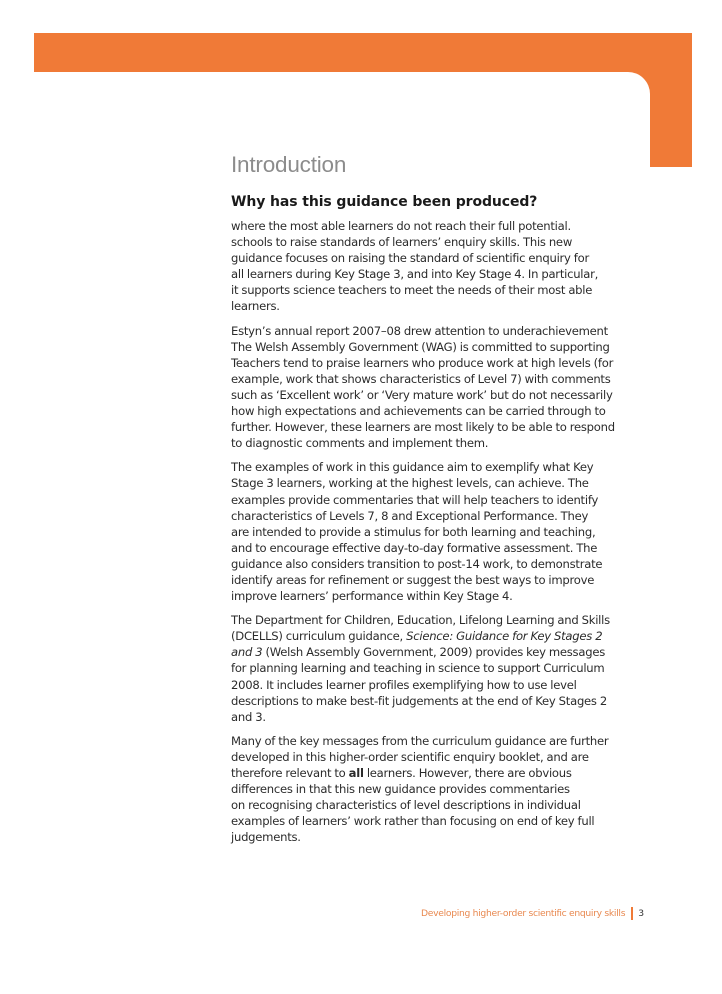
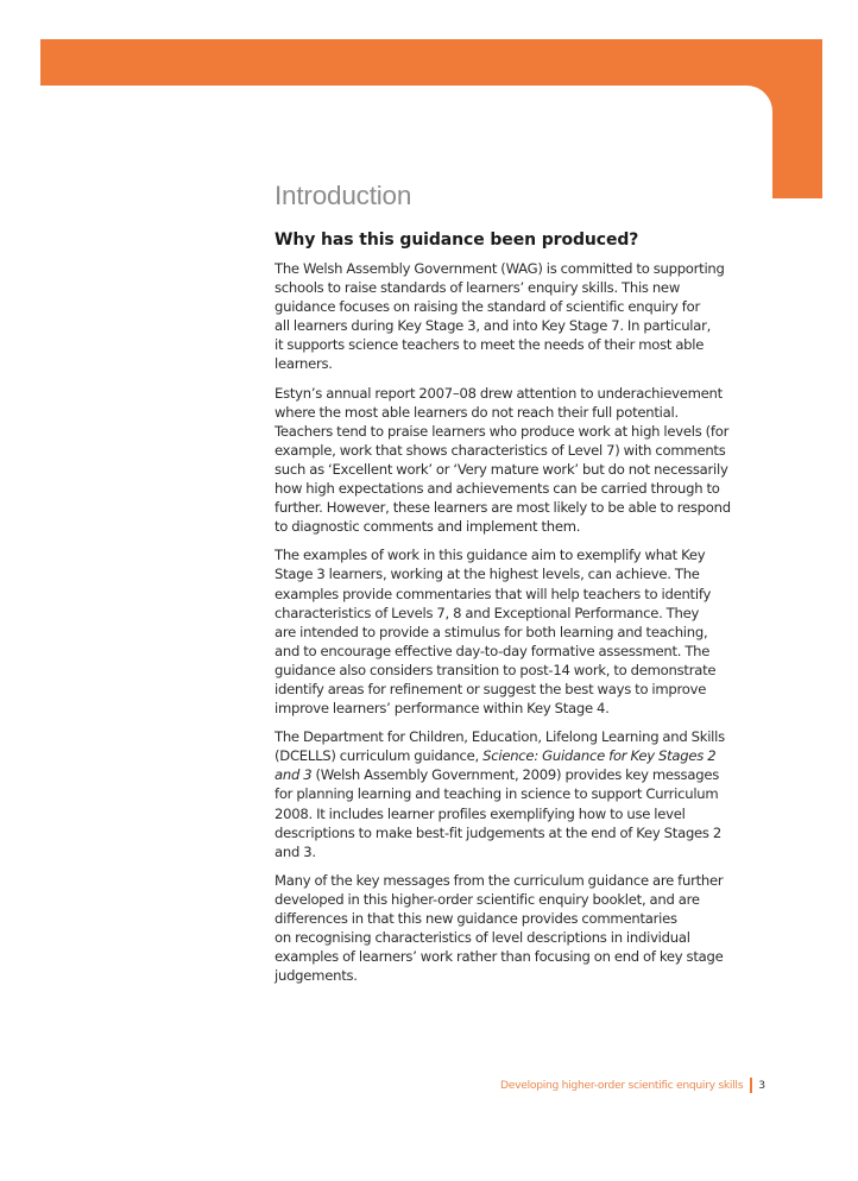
  Introduction
  Why has this guidance been produced?
- where the most able learners do not reach their full potential.
+ The Welsh Assembly Government (WAG) is committed to supporting
  schools to raise standards of learners’ enquiry skills. This new
  guidance focuses on raising the standard of scientific enquiry for
- all learners during Key Stage 3, and into Key Stage 4. In particular,
+ all learners during Key Stage 3, and into Key Stage 7. In particular,
  it supports science teachers to meet the needs of their most able
  learners.
  Estyn’s annual report 2007–08 drew attention to underachievement
- The Welsh Assembly Government (WAG) is committed to supporting
+ where the most able learners do not reach their full potential.
  Teachers tend to praise learners who produce work at high levels (for
  example, work that shows characteristics of Level 7) with comments
  such as ‘Excellent work’ or ‘Very mature work’ but do not necessarily
  how high expectations and achievements can be carried through to
  further. However, these learners are most likely to be able to respond
  to diagnostic comments and implement them.
  The examples of work in this guidance aim to exemplify what Key
  Stage 3 learners, working at the highest levels, can achieve. The
  examples provide commentaries that will help teachers to identify
  characteristics of Levels 7, 8 and Exceptional Performance. They
  are intended to provide a stimulus for both learning and teaching,
  and to encourage effective day-to-day formative assessment. The
  guidance also considers transition to post-14 work, to demonstrate
  identify areas for refinement or suggest the best ways to improve
  improve learners’ performance within Key Stage 4.
  The Department for Children, Education, Lifelong Learning and Skills
  (DCELLS) curriculum guidance, Science: Guidance for Key Stages 2
  and 3 (Welsh Assembly Government, 2009) provides key messages
  for planning learning and teaching in science to support Curriculum
  2008. It includes learner profiles exemplifying how to use level
  descriptions to make best-fit judgements at the end of Key Stages 2
  and 3.
  Many of the key messages from the curriculum guidance are further
  developed in this higher-order scientific enquiry booklet, and are
- therefore relevant to all learners. However, there are obvious
  differences in that this new guidance provides commentaries
  on recognising characteristics of level descriptions in individual
- examples of learners’ work rather than focusing on end of key full
+ examples of learners’ work rather than focusing on end of key stage
  judgements.
  Developing higher-order scientific enquiry skills
  3
